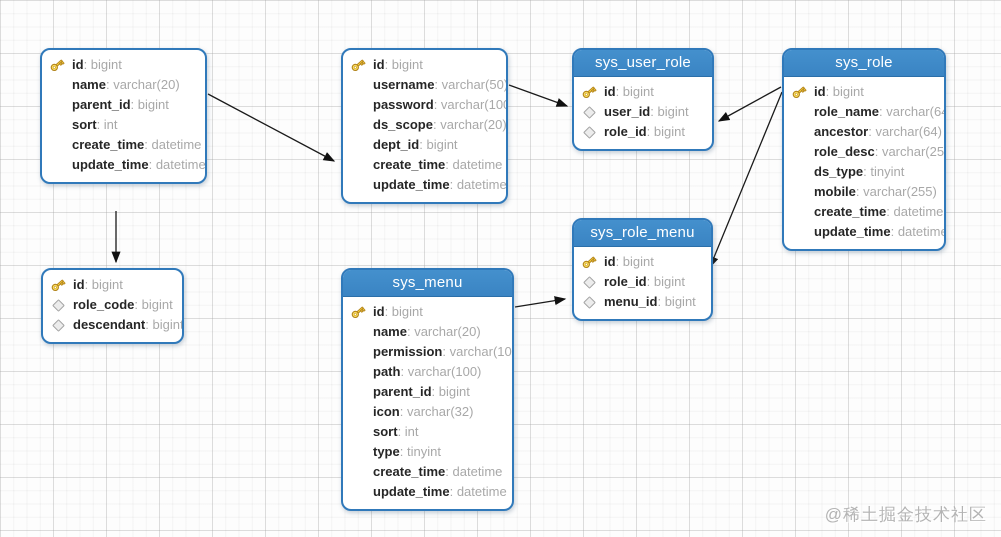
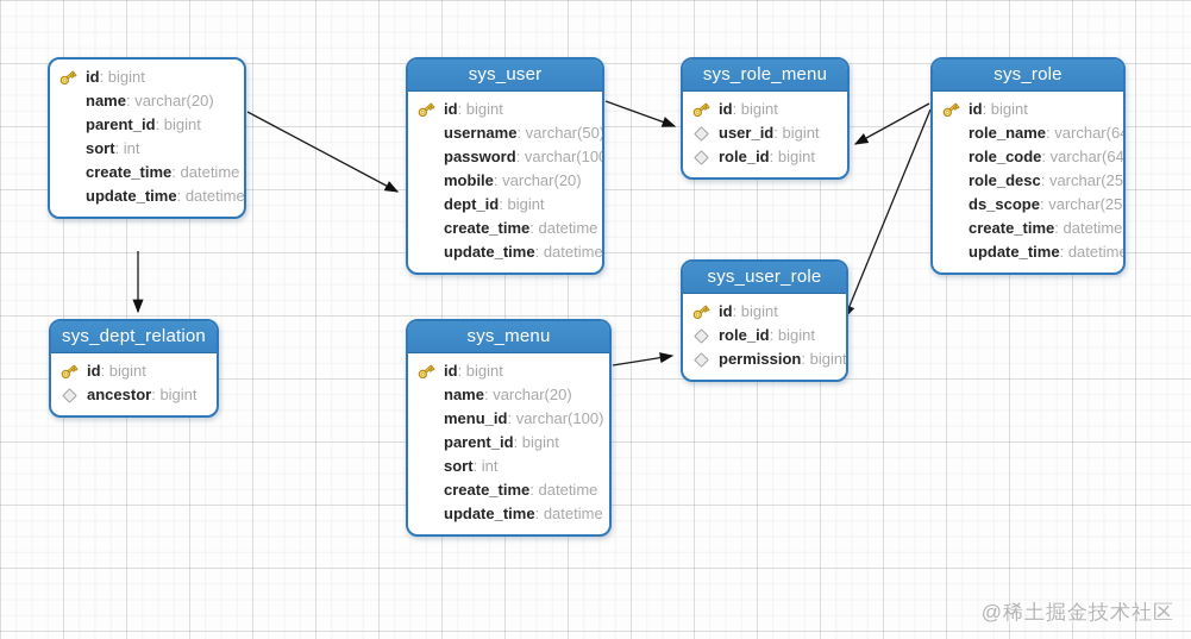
  id bigint
  name varchar(20)
  parent_id bigint
  sort int
  create_time datetime
  update_time datetime
+ sys_user
  id bigint
  username varchar(50)
  password varchar(10
- ds_scope varchar(20)
+ mobile varchar(20)
  dept_id bigint
  create_time datetime
  update_time datetime
- sys_user_role
+ sys_role_menu
  id bigint
  user_id bigint
  role_id bigint
  sys_role
  id bigint
  role_name varchar(6
- ancestor varchar(64)
+ role_code varchar(64
  role_desc varchar(25
- ds_type tinyint
- mobile varchar(255)
+ ds_scope varchar(25
  create_time datetime
  update_time datetim
+ sys_dept_relation
  id bigint
- role_code bigint
+ ancestor bigint
- descendant bigint
  sys_menu
  id bigint
  name varchar(20)
- permission varchar(10
+ menu_id varchar(100)
- path varchar(100)
  parent_id bigint
- icon varchar(32)
  sort int
- type tinyint
  create_time datetime
  update_time datetime
- sys_role_menu
+ sys_user_role
  id bigint
  role_id bigint
- menu_id bigint
+ permission bigint
  @稀土掘金技术社区
